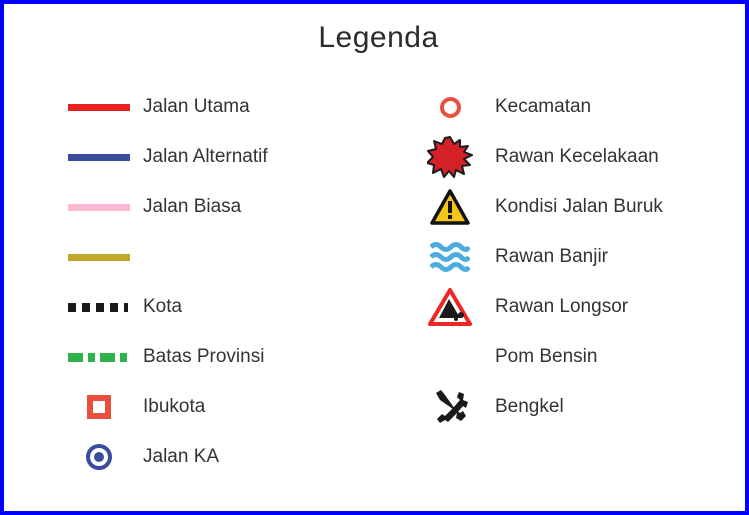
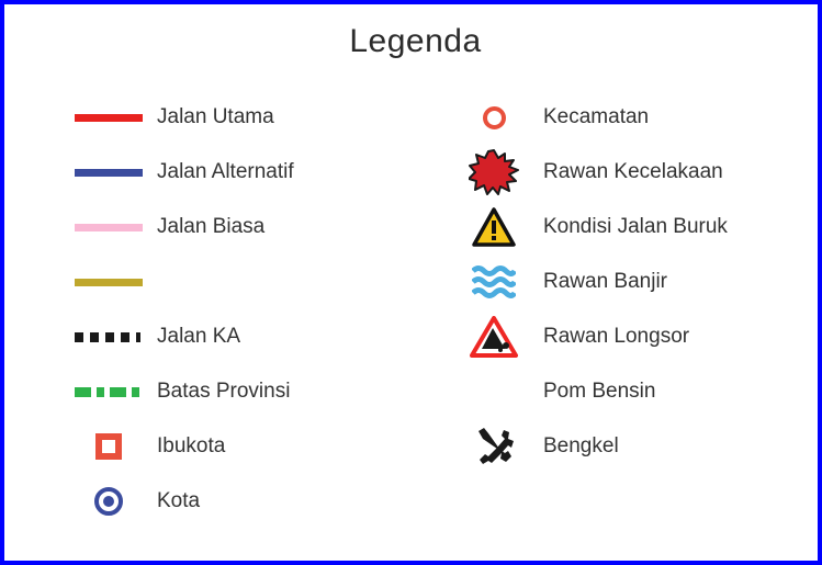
  Legenda
  Jalan Utama
  Jalan Alternatif
  Jalan Biasa
- Kota
+ Jalan KA
  Batas Provinsi
  Ibukota
- Jalan KA
+ Kota
  Kecamatan
  Rawan Kecelakaan
  Kondisi Jalan Buruk
  Rawan Banjir
  Rawan Longsor
  Pom Bensin
  Bengkel
